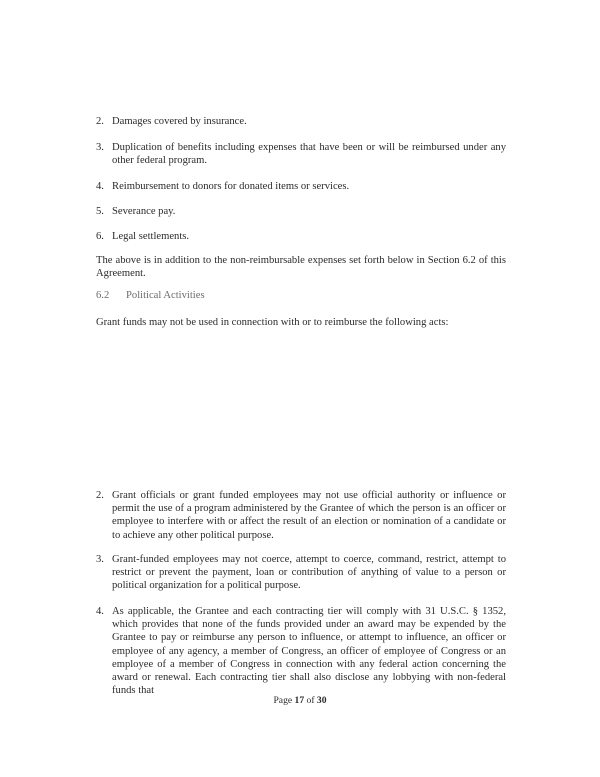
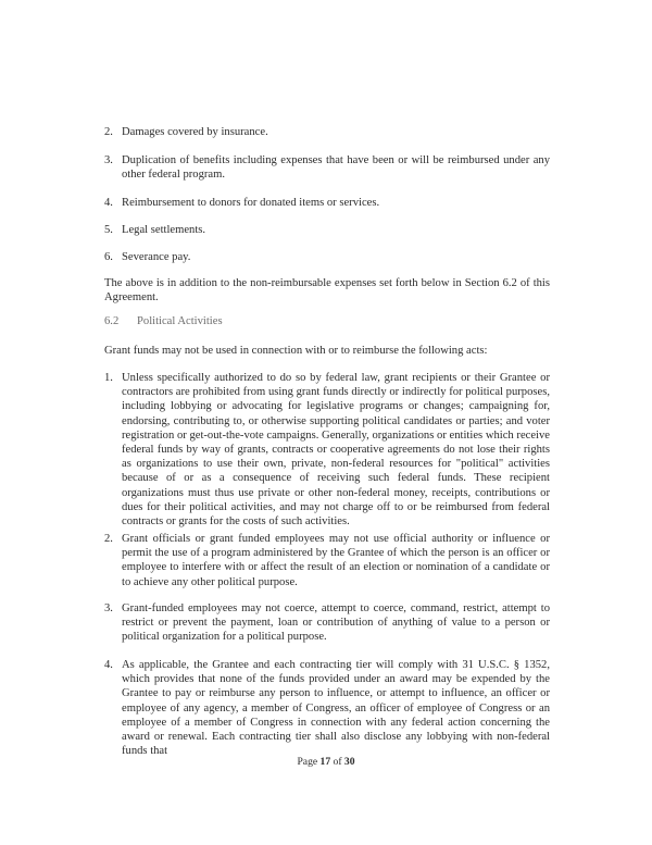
  2.
  Damages covered by insurance.
  3.
  Duplication of benefits including expenses that have been or will be reimbursed under any other federal program.
  4.
  Reimbursement to donors for donated items or services.
  5.
- Severance pay.
+ Legal settlements.
  6.
- Legal settlements.
+ Severance pay.
  The above is in addition to the non-reimbursable expenses set forth below in Section 6.2 of this Agreement.
  6.2 Political Activities
  Grant funds may not be used in connection with or to reimburse the following acts:
+ 1.
+ Unless specifically authorized to do so by federal law, grant recipients or their Grantee or contractors are prohibited from using grant funds directly or indirectly for political purposes, including lobbying or advocating for legislative programs or changes; campaigning for, endorsing, contributing to, or otherwise supporting political candidates or parties; and voter registration or get-out-the-vote campaigns. Generally, organizations or entities which receive federal funds by way of grants, contracts or cooperative agreements do not lose their rights as organizations to use their own, private, non-federal resources for "political" activities because of or as a consequence of receiving such federal funds. These recipient organizations must thus use private or other non-federal money, receipts, contributions or dues for their political activities, and may not charge off to or be reimbursed from federal contracts or grants for the costs of such activities.
  2.
  Grant officials or grant funded employees may not use official authority or influence or permit the use of a program administered by the Grantee of which the person is an officer or employee to interfere with or affect the result of an election or nomination of a candidate or to achieve any other political purpose.
  3.
  Grant-funded employees may not coerce, attempt to coerce, command, restrict, attempt to restrict or prevent the payment, loan or contribution of anything of value to a person or political organization for a political purpose.
  4.
  As applicable, the Grantee and each contracting tier will comply with 31 U.S.C. § 1352, which provides that none of the funds provided under an award may be expended by the Grantee to pay or reimburse any person to influence, or attempt to influence, an officer or employee of any agency, a member of Congress, an officer of employee of Congress or an employee of a member of Congress in connection with any federal action concerning the award or renewal. Each contracting tier shall also disclose any lobbying with non-federal funds that
  Page 17 of 30
